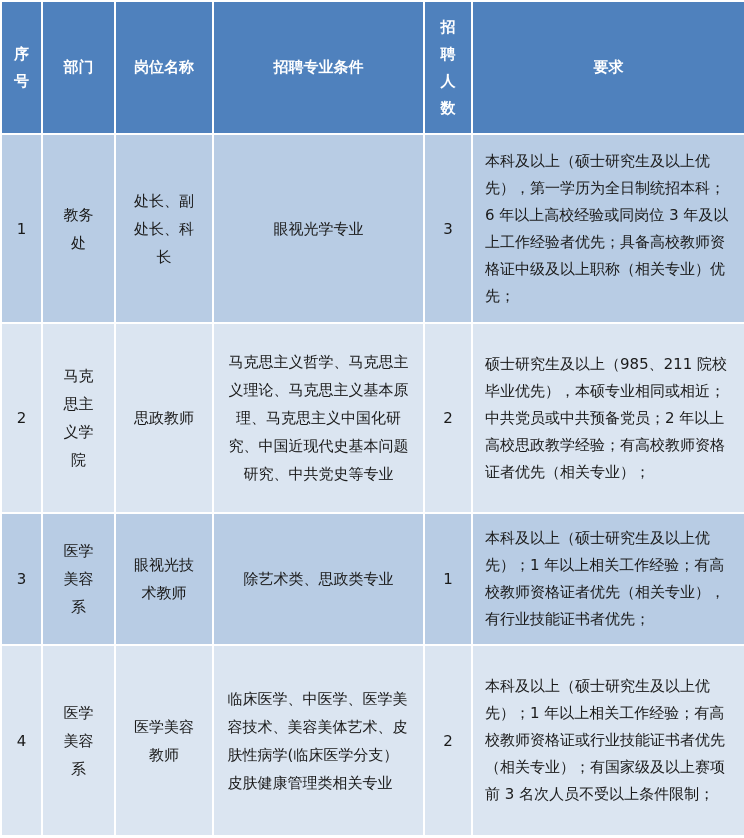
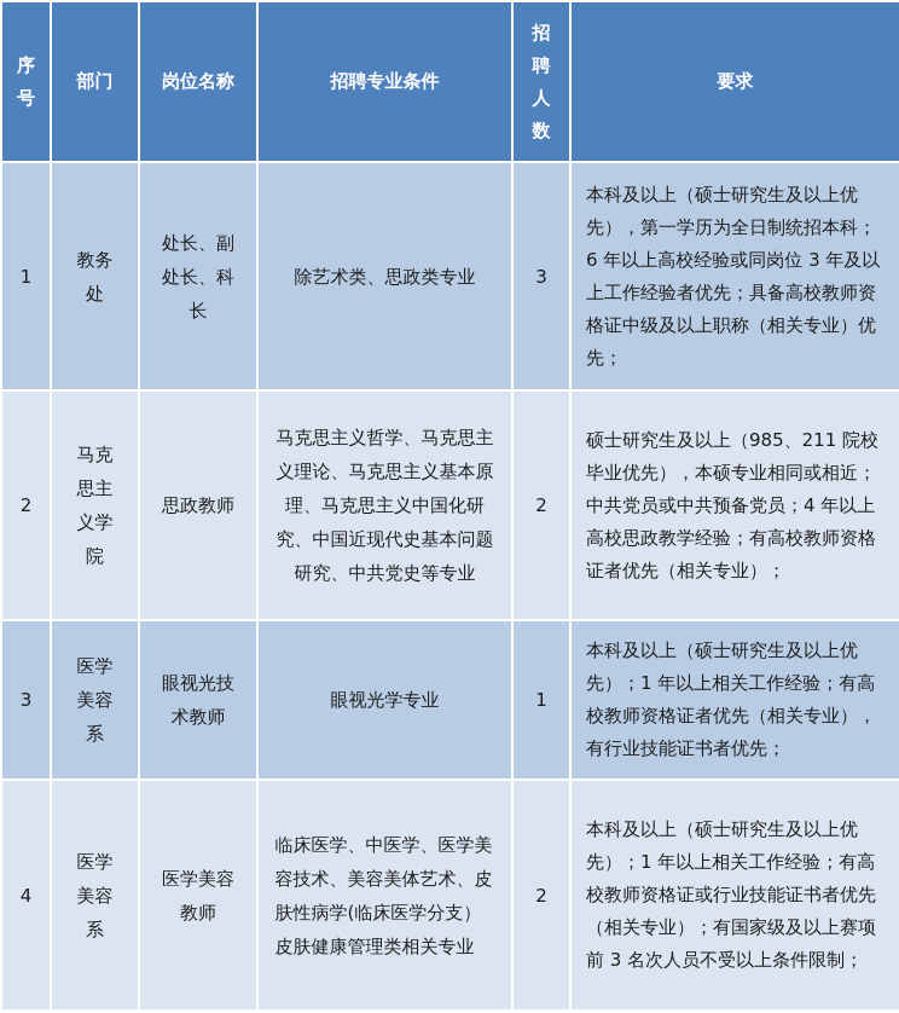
  序号	部门	岗位名称	招聘专业条件	招聘人数	要求
- 1	教务处	处长、副处长、科长	眼视光学专业	3	本科及以上（硕士研究生及以上优先），第一学历为全日制统招本科；6 年以上高校经验或同岗位 3 年及以上工作经验者优先；具备高校教师资格证中级及以上职称（相关专业）优先；
+ 1	教务处	处长、副处长、科长	除艺术类、思政类专业	3	本科及以上（硕士研究生及以上优先），第一学历为全日制统招本科；6 年以上高校经验或同岗位 3 年及以上工作经验者优先；具备高校教师资格证中级及以上职称（相关专业）优先；
- 2	马克思主义学院	思政教师	马克思主义哲学、马克思主义理论、马克思主义基本原理、马克思主义中国化研究、中国近现代史基本问题研究、中共党史等专业	2	硕士研究生及以上（985、211 院校毕业优先），本硕专业相同或相近；中共党员或中共预备党员；2 年以上高校思政教学经验；有高校教师资格证者优先（相关专业）；
+ 2	马克思主义学院	思政教师	马克思主义哲学、马克思主义理论、马克思主义基本原理、马克思主义中国化研究、中国近现代史基本问题研究、中共党史等专业	2	硕士研究生及以上（985、211 院校毕业优先），本硕专业相同或相近；中共党员或中共预备党员；4 年以上高校思政教学经验；有高校教师资格证者优先（相关专业）；
- 3	医学美容系	眼视光技术教师	除艺术类、思政类专业	1	本科及以上（硕士研究生及以上优先）；1 年以上相关工作经验；有高校教师资格证者优先（相关专业），有行业技能证书者优先；
+ 3	医学美容系	眼视光技术教师	眼视光学专业	1	本科及以上（硕士研究生及以上优先）；1 年以上相关工作经验；有高校教师资格证者优先（相关专业），有行业技能证书者优先；
  4	医学美容系	医学美容教师	临床医学、中医学、医学美容技术、美容美体艺术、皮肤性病学(临床医学分支）皮肤健康管理类相关专业	2	本科及以上（硕士研究生及以上优先）；1 年以上相关工作经验；有高校教师资格证或行业技能证书者优先（相关专业）；有国家级及以上赛项前 3 名次人员不受以上条件限制；
